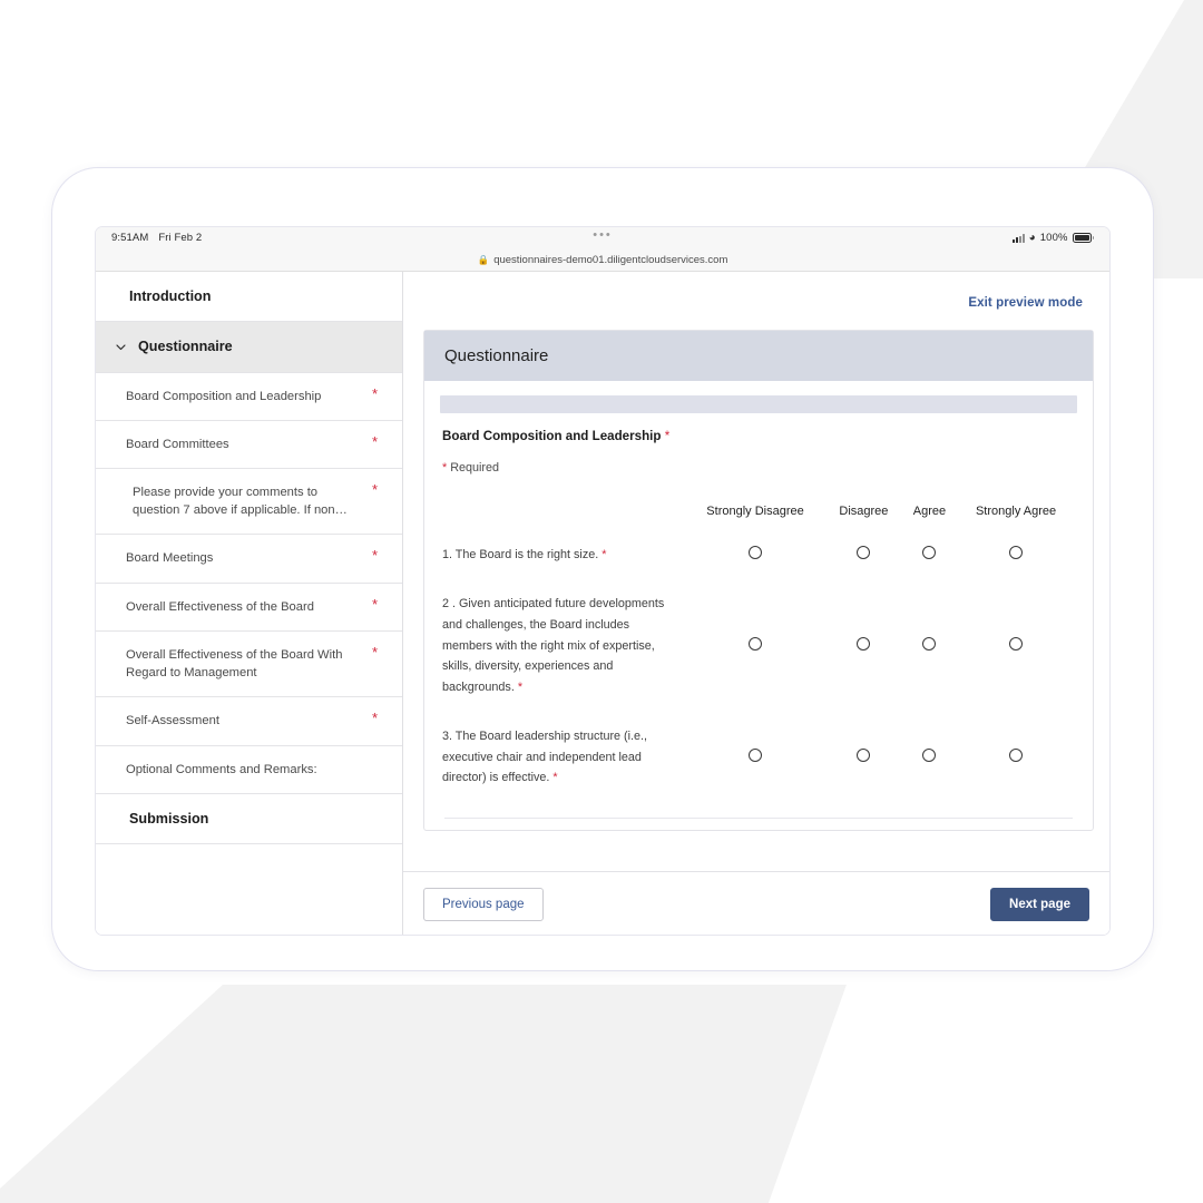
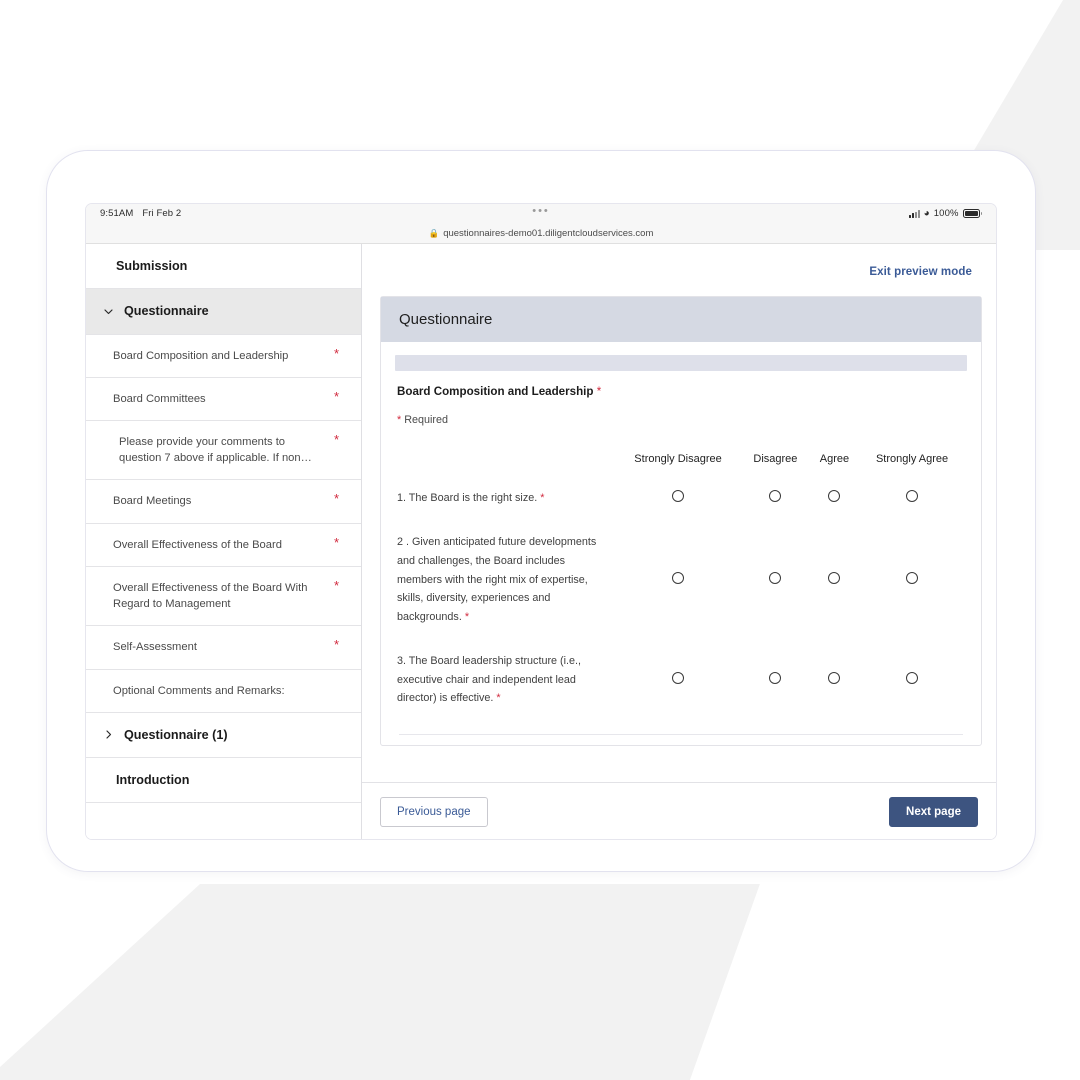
  9:51AM
  Fri Feb 2
  •••
  ◕
  100%
  🔒
  questionnaires-demo01.diligentcloudservices.com
- Introduction
+ Submission
  Questionnaire
  Board Composition and Leadership
  *
  Board Committees
  *
  Please provide your comments to question 7 above if applicable. If non…
  *
  Board Meetings
  *
  Overall Effectiveness of the Board
  *
  Overall Effectiveness of the Board With Regard to Management
  *
  Self-Assessment
  *
  Optional Comments and Remarks:
+ Questionnaire (1)
- Submission
+ Introduction
  Exit preview mode
  Questionnaire
  Board Composition and Leadership *
  * Required
  	Strongly Disagree	Disagree	Agree	Strongly Agree
  1. The Board is the right size. *
  2 . Given anticipated future developments and challenges, the Board includes members with the right mix of expertise, skills, diversity, experiences and backgrounds. *
  3. The Board leadership structure (i.e., executive chair and independent lead director) is effective. *
  Previous page
  Next page
